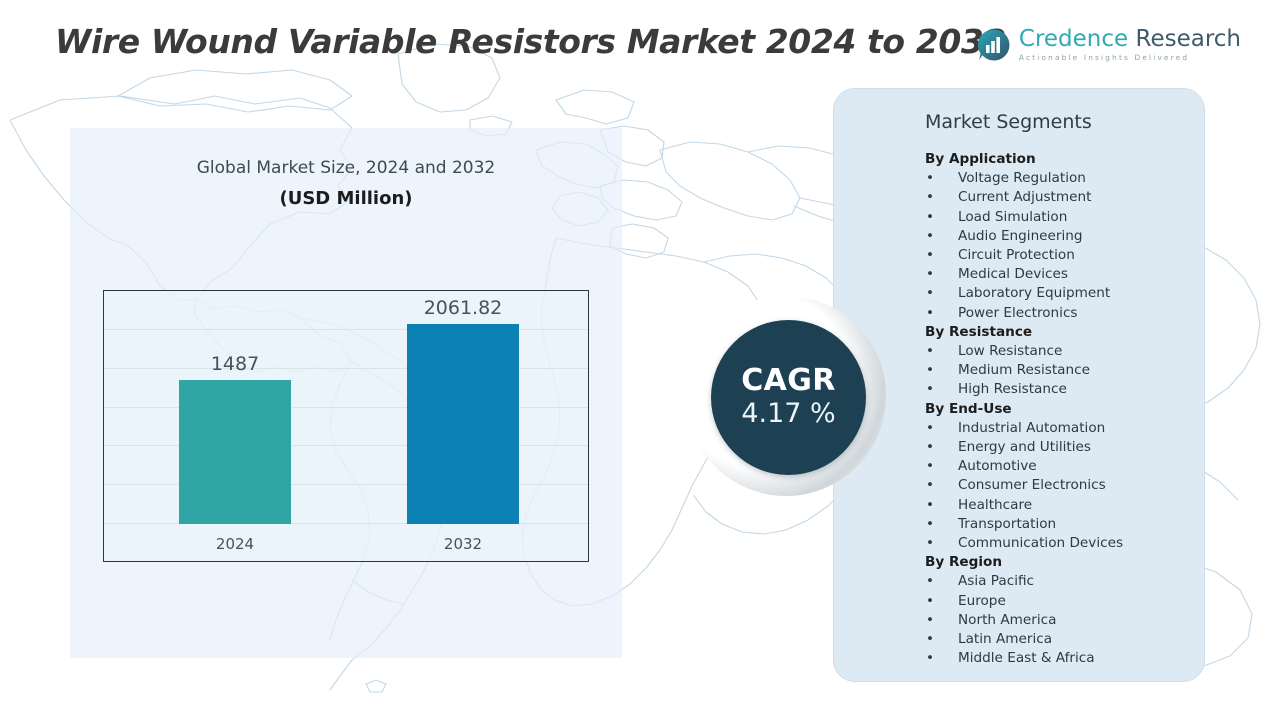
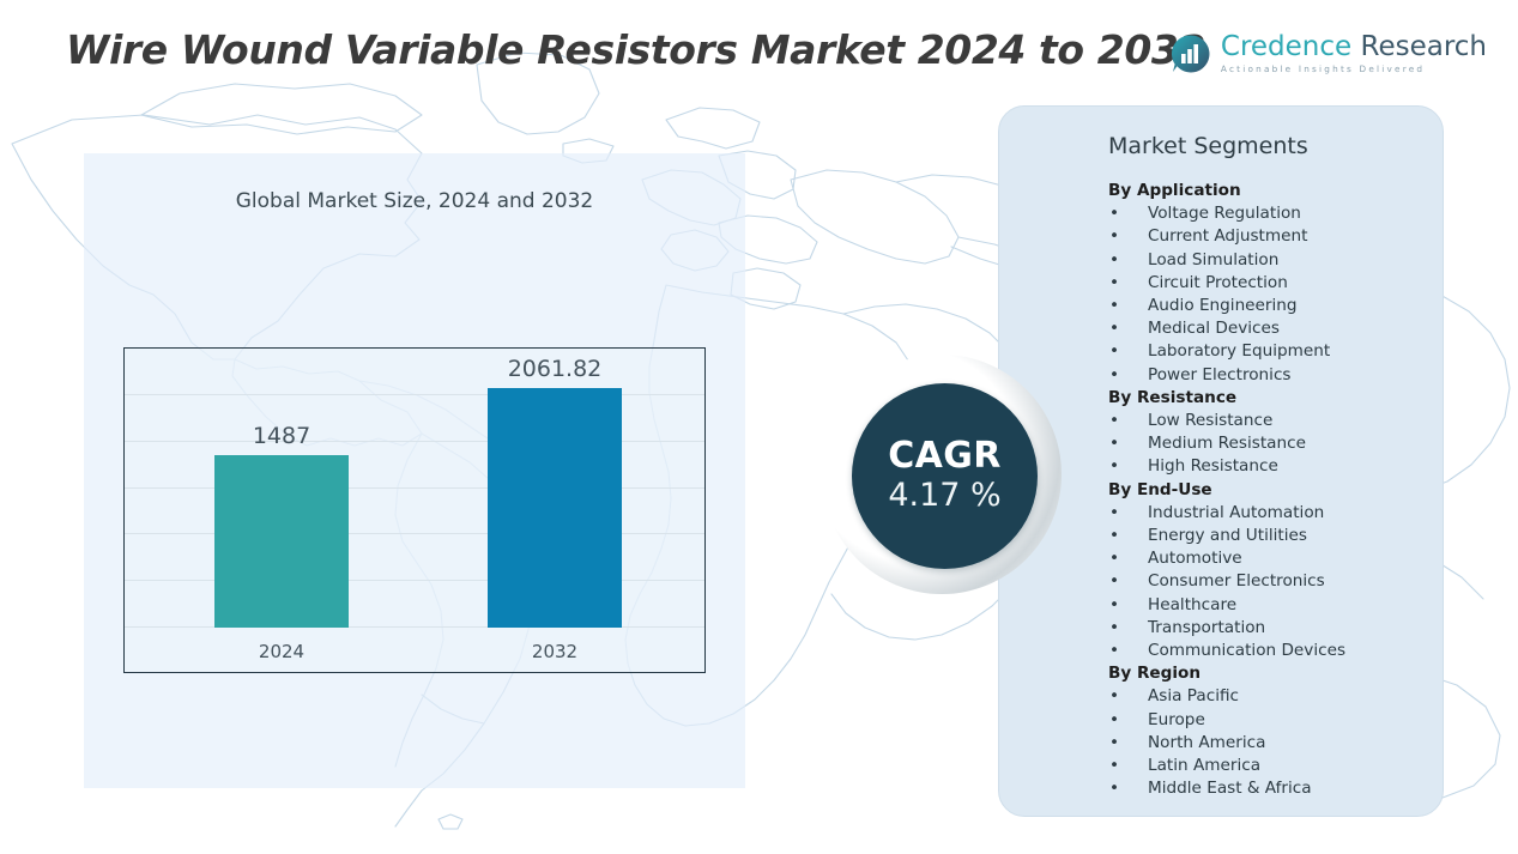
  Wire Wound Variable Resistors Market 2024 to 203
  Credence Research
  Actionable Insights Delivered
  Global Market Size, 2024 and 2032
- (USD Million)
  1487
  2061.82
  2024
  2032
  CAGR
  4.17 %
  Market Segments
  By Application
  •
  Voltage Regulation
  •
  Current Adjustment
  •
  Load Simulation
  •
- Audio Engineering
+ Circuit Protection
  •
- Circuit Protection
+ Audio Engineering
  •
  Medical Devices
  •
  Laboratory Equipment
  •
  Power Electronics
  By Resistance
  •
  Low Resistance
  •
  Medium Resistance
  •
  High Resistance
  By End-Use
  •
  Industrial Automation
  •
  Energy and Utilities
  •
  Automotive
  •
  Consumer Electronics
  •
  Healthcare
  •
  Transportation
  •
  Communication Devices
  By Region
  •
  Asia Pacific
  •
  Europe
  •
  North America
  •
  Latin America
  •
  Middle East & Africa
